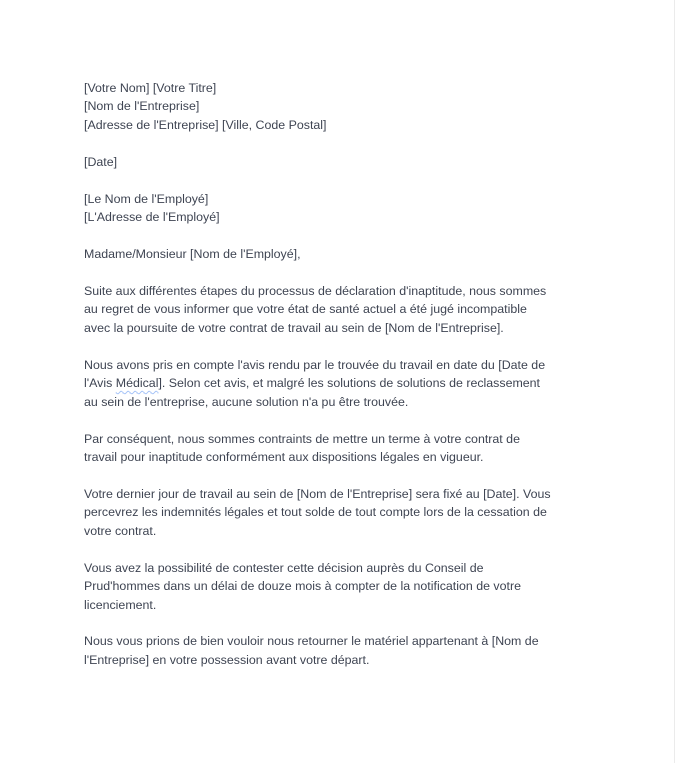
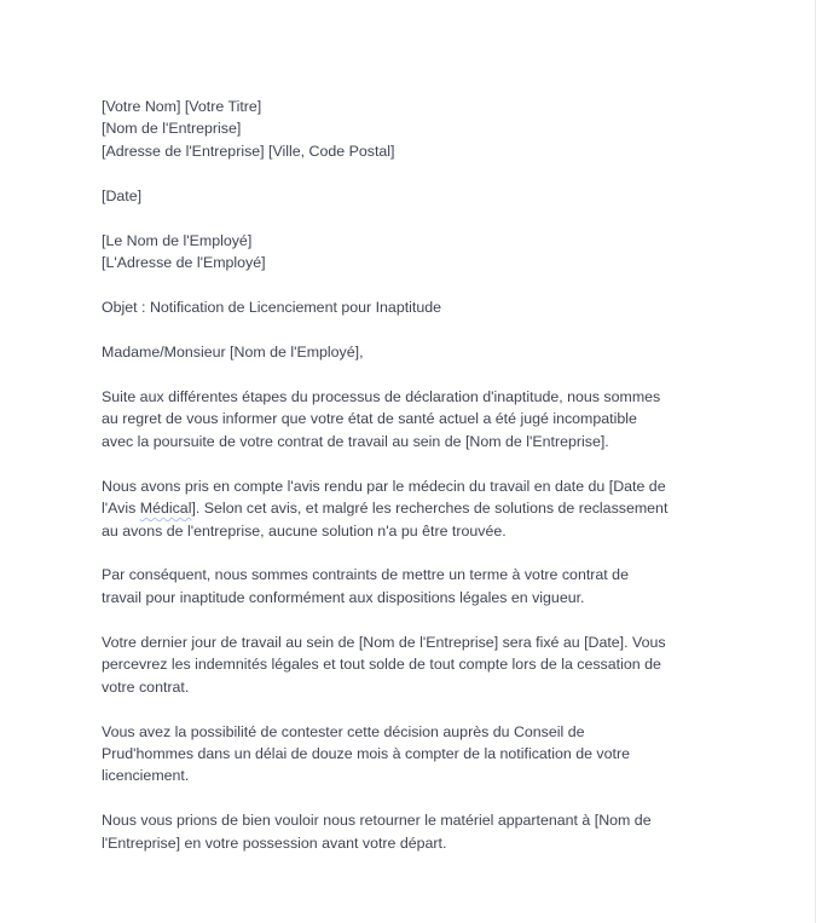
  [Votre Nom] [Votre Titre]
  [Nom de l'Entreprise]
  [Adresse de l'Entreprise] [Ville, Code Postal]
  [Date]
  [Le Nom de l'Employé]
  [L'Adresse de l'Employé]
+ Objet : Notification de Licenciement pour Inaptitude
  Madame/Monsieur [Nom de l'Employé],
  Suite aux différentes étapes du processus de déclaration d'inaptitude, nous sommes
  au regret de vous informer que votre état de santé actuel a été jugé incompatible
  avec la poursuite de votre contrat de travail au sein de [Nom de l'Entreprise].
- Nous avons pris en compte l'avis rendu par le trouvée du travail en date du [Date de
+ Nous avons pris en compte l'avis rendu par le médecin du travail en date du [Date de
- l'Avis Médical]. Selon cet avis, et malgré les solutions de solutions de reclassement
+ l'Avis Médical]. Selon cet avis, et malgré les recherches de solutions de reclassement
- au sein de l'entreprise, aucune solution n'a pu être trouvée.
+ au avons de l'entreprise, aucune solution n'a pu être trouvée.
  Par conséquent, nous sommes contraints de mettre un terme à votre contrat de
  travail pour inaptitude conformément aux dispositions légales en vigueur.
  Votre dernier jour de travail au sein de [Nom de l'Entreprise] sera fixé au [Date]. Vous
  percevrez les indemnités légales et tout solde de tout compte lors de la cessation de
  votre contrat.
  Vous avez la possibilité de contester cette décision auprès du Conseil de
  Prud'hommes dans un délai de douze mois à compter de la notification de votre
  licenciement.
  Nous vous prions de bien vouloir nous retourner le matériel appartenant à [Nom de
  l'Entreprise] en votre possession avant votre départ.
